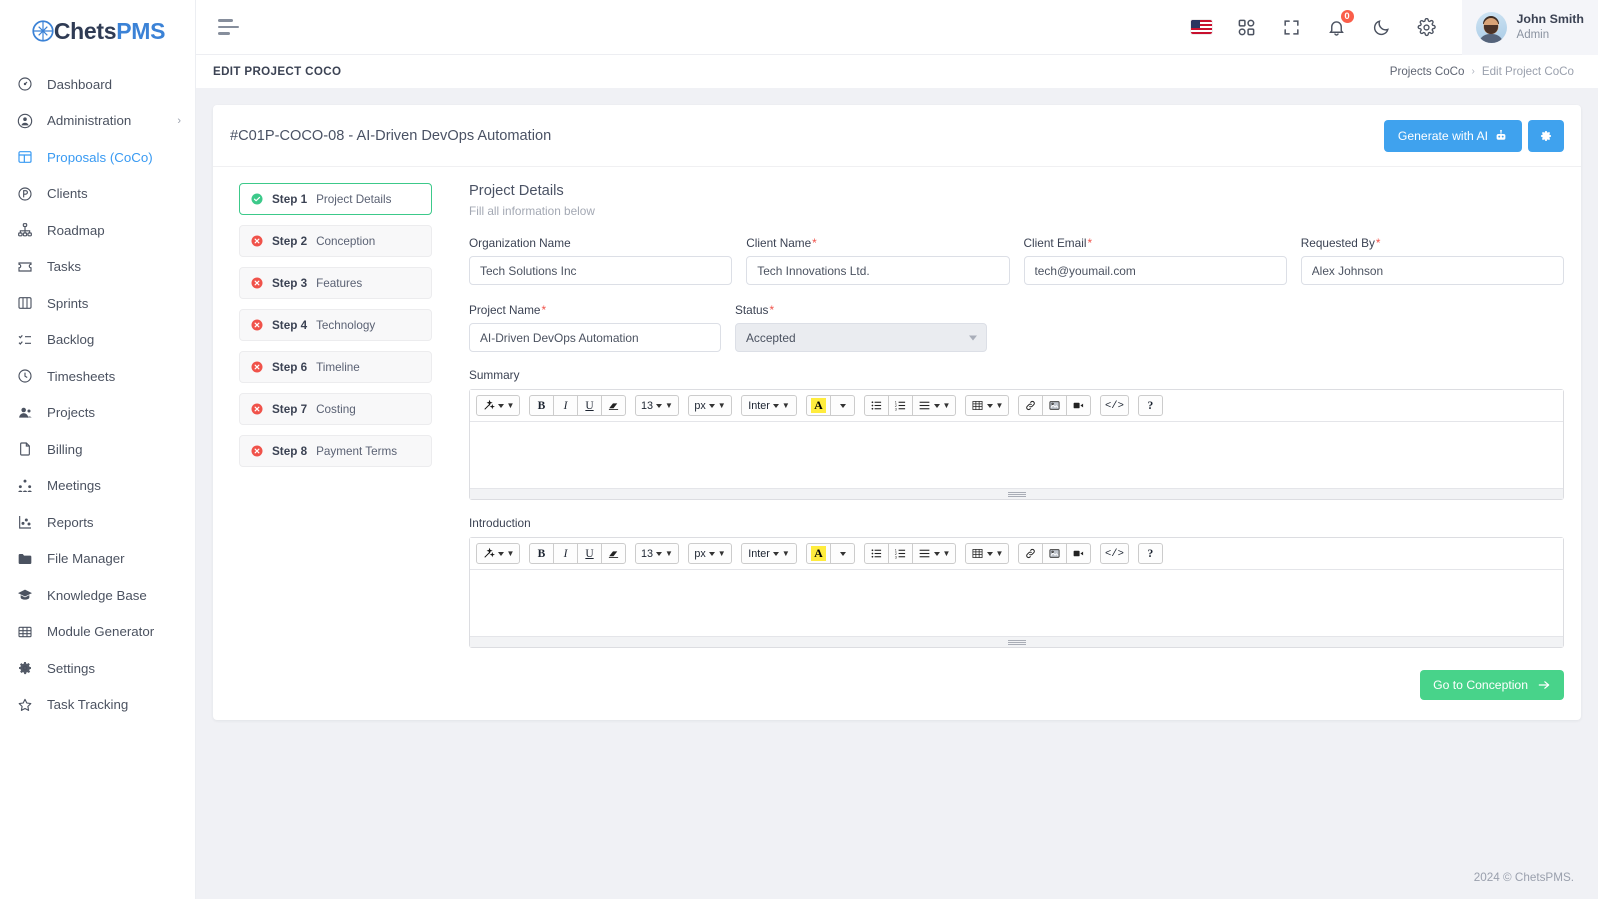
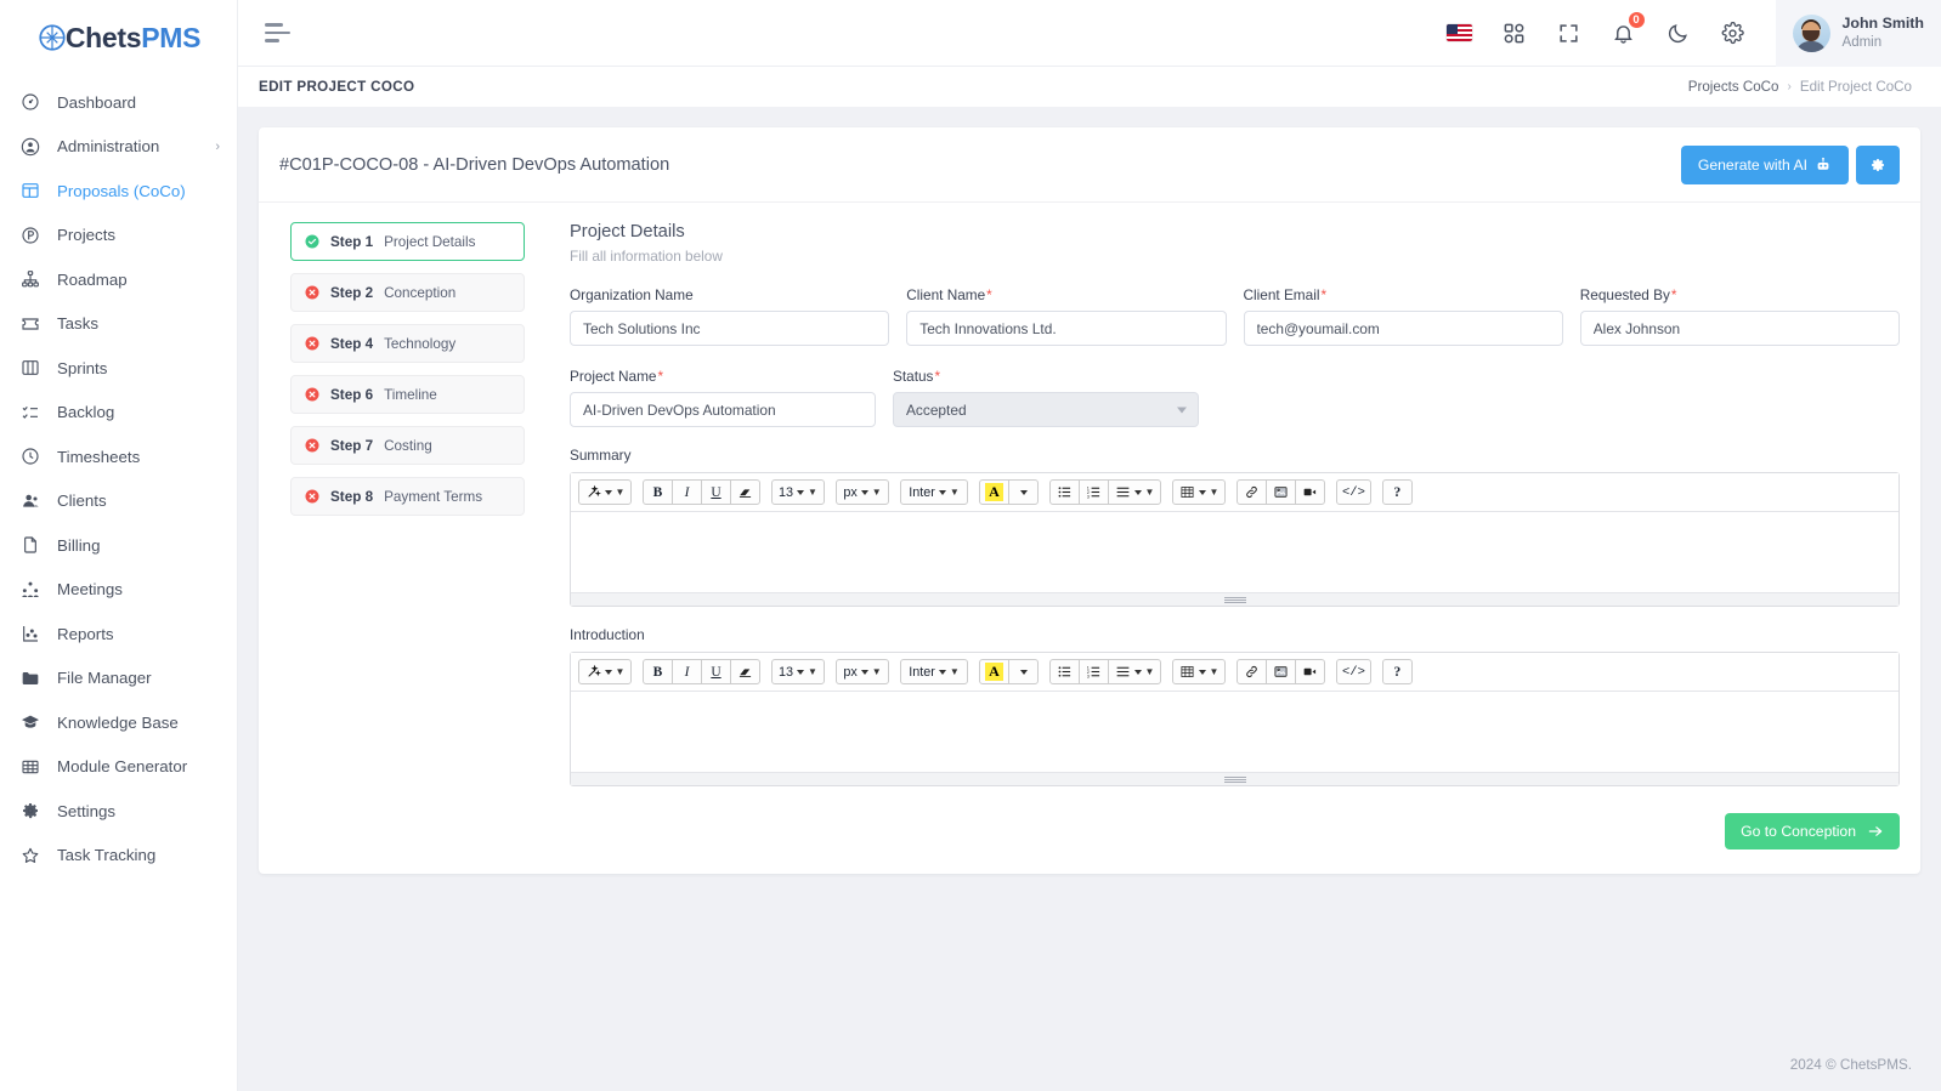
  ChetsPMS
  Dashboard
  Administration
  ›
  Proposals (CoCo)
- Clients
+ Projects
  Roadmap
  Tasks
  Sprints
  Backlog
  Timesheets
- Projects
+ Clients
  Billing
  Meetings
  Reports
  File Manager
  Knowledge Base
  Module Generator
  Settings
  Task Tracking
  0
  John Smith
  Admin
  EDIT PROJECT COCO
  Projects CoCo
  ›
  Edit Project CoCo
  #C01P-COCO-08 - AI-Driven DevOps Automation
  Generate with AI
  Step 1
  Project Details
  Step 2
  Conception
- Step 3
- Features
  Step 4
  Technology
  Step 6
  Timeline
  Step 7
  Costing
  Step 8
  Payment Terms
  Project Details
  Fill all information below
  Organization Name
  Tech Solutions Inc
  Client Name*
  Tech Innovations Ltd.
  Client Email*
  tech@youmail.com
  Requested By*
  Alex Johnson
  Project Name*
  AI-Driven DevOps Automation
  Status*
  Accepted
  Summary
  ▼
  B
  I
  U
  13
  ▼
  px
  ▼
  Inter
  ▼
  A
  ▼
  ▼
  </>
  ?
  Introduction
  ▼
  B
  I
  U
  13
  ▼
  px
  ▼
  Inter
  ▼
  A
  ▼
  ▼
  </>
  ?
  Go to Conception
  2024 © ChetsPMS.
